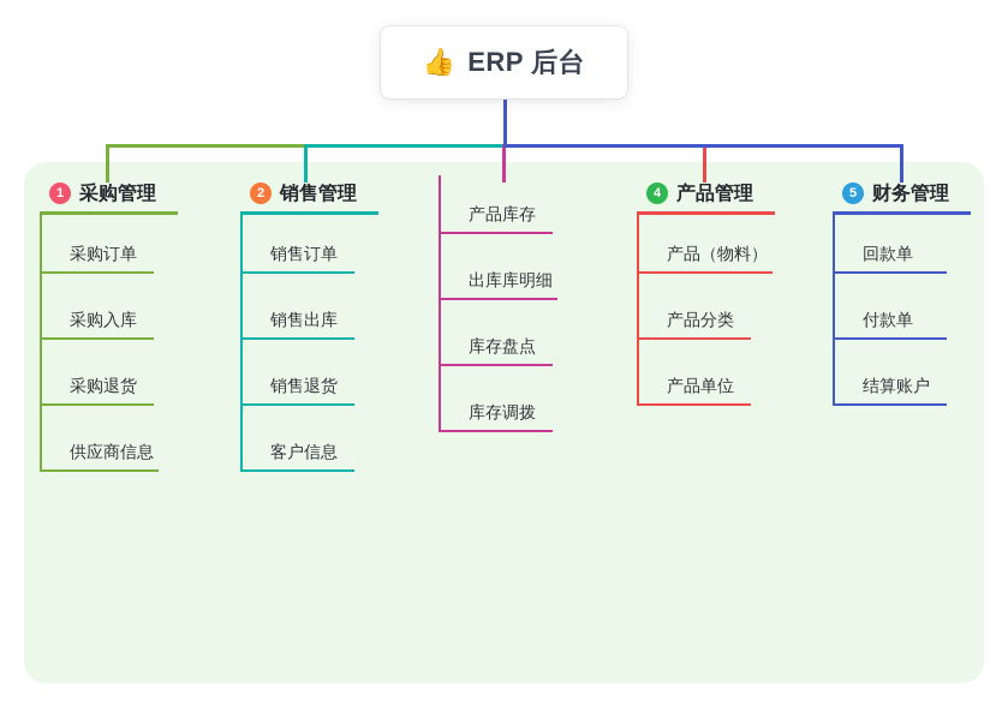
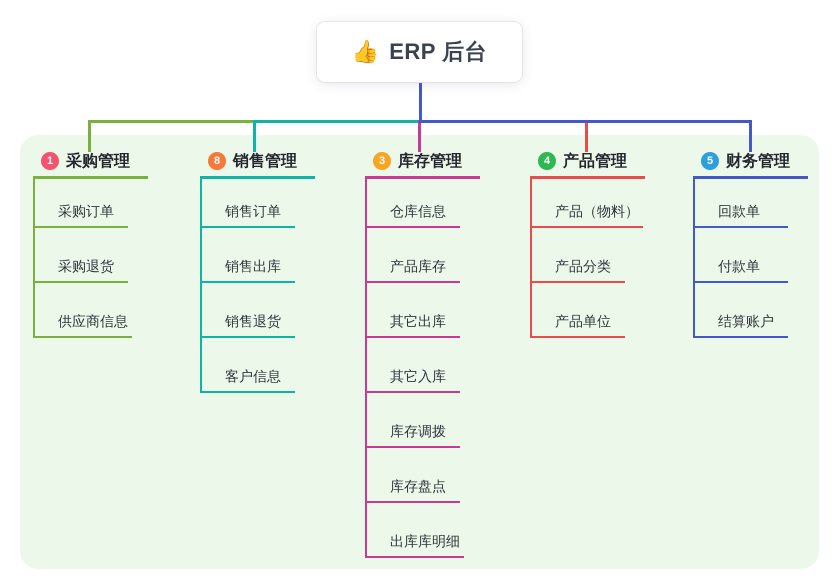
  👍
  ERP 后台
  1
  采购管理
  采购订单
- 采购入库
  采购退货
  供应商信息
- 2
+ 8
  销售管理
  销售订单
  销售出库
  销售退货
  客户信息
+ 3
+ 库存管理
+ 仓库信息
  产品库存
+ 其它出库
+ 其它入库
- 出库库明细
+ 库存调拨
  库存盘点
- 库存调拨
+ 出库库明细
  4
  产品管理
  产品（物料）
  产品分类
  产品单位
  5
  财务管理
  回款单
  付款单
  结算账户
